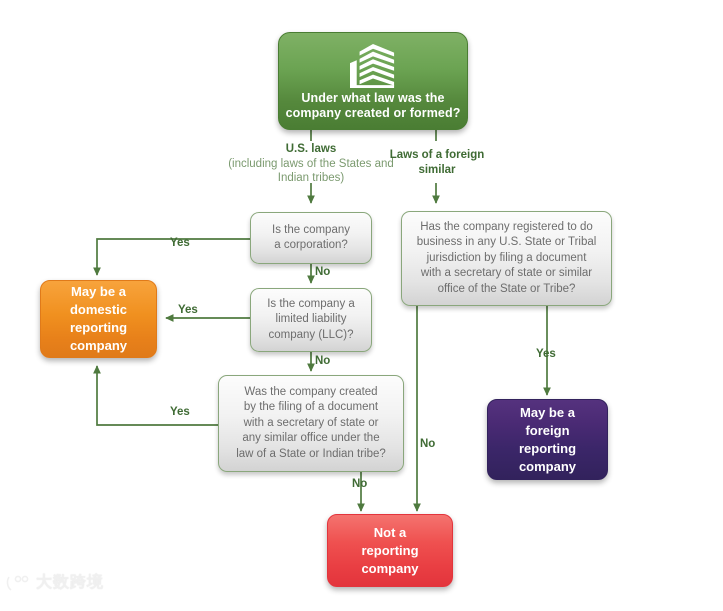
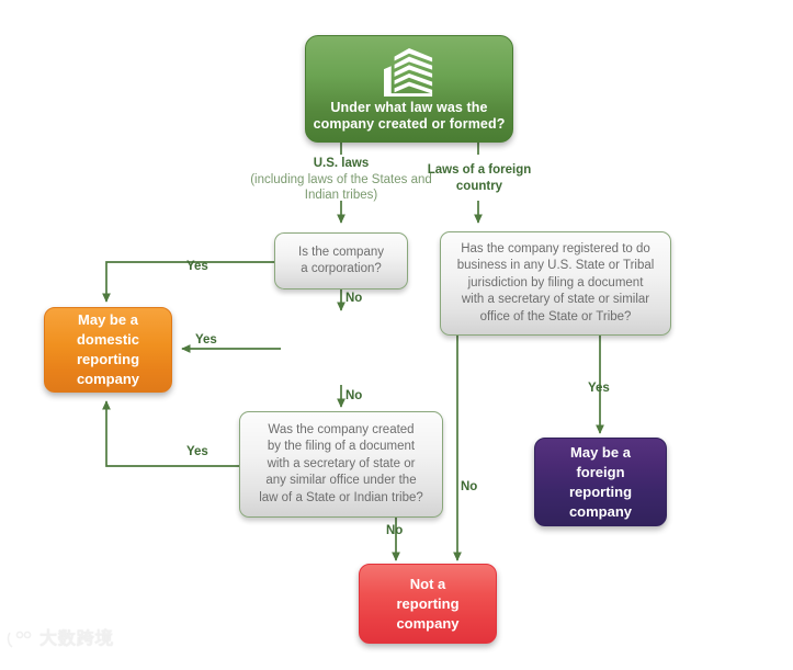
  Under what law was the
  company created or formed?
  U.S. laws
  (including laws of the States and Indian tribes)
- Laws of a foreign similar
+ Laws of a foreign country
  Is the company
  a corporation?
- Is the company a
- limited liability
- company (LLC)?
  Was the company created
  by the filing of a document
  with a secretary of state or
  any similar office under the
  law of a State or Indian tribe?
  Has the company registered to do
  business in any U.S. State or Tribal
  jurisdiction by filing a document
  with a secretary of state or similar
  office of the State or Tribe?
  May be a
  domestic
  reporting
  company
  May be a
  foreign
  reporting
  company
  Not a
  reporting
  company
  Yes
  No
  Yes
  No
  Yes
  No
  Yes
  No
